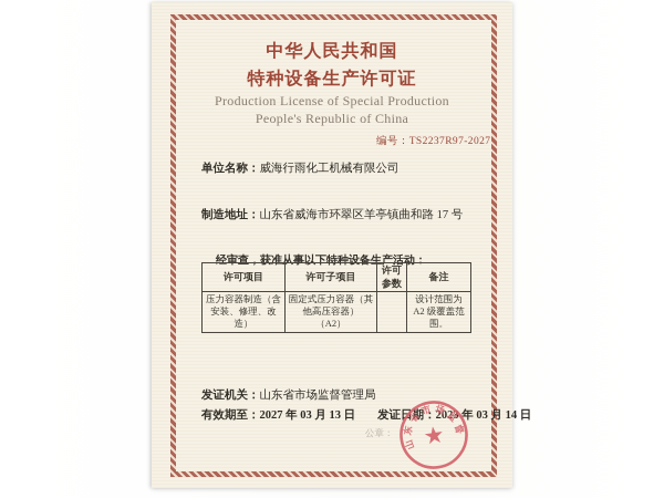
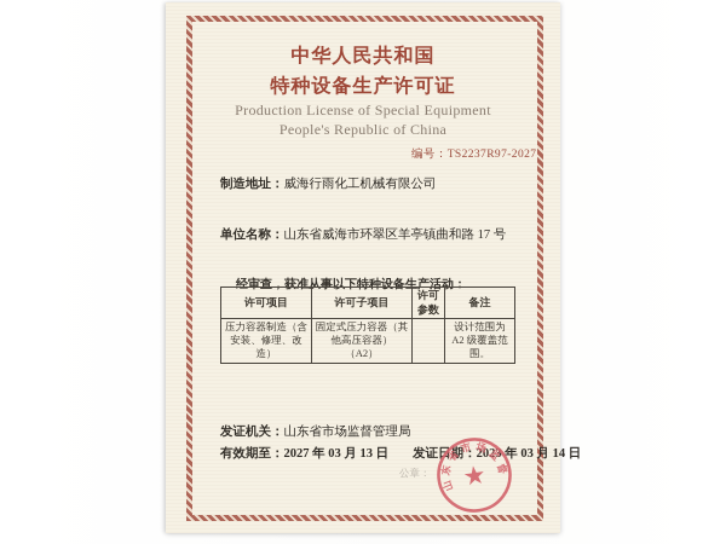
  中华人民共和国
  特种设备生产许可证
- Production License of Special Production
+ Production License of Special Equipment
  People's Republic of China
  编号：TS2237R97-2027
- 单位名称：威海行雨化工机械有限公司
+ 制造地址：威海行雨化工机械有限公司
- 制造地址：山东省威海市环翠区羊亭镇曲和路 17 号
+ 单位名称：山东省威海市环翠区羊亭镇曲和路 17 号
  经审查，获准从事以下特种设备生产活动：
  许可项目	许可子项目	许可参数	备注
  压力容器制造（含安装、修理、改造）	固定式压力容器（其他高压容器）（A2）		设计范围为 A2 级覆盖范围。
  发证机关：山东省市场监督管理局
  有效期至：2027 年 03 月 13 日 发证期：2023 年 03 月 14 日
  公章：
